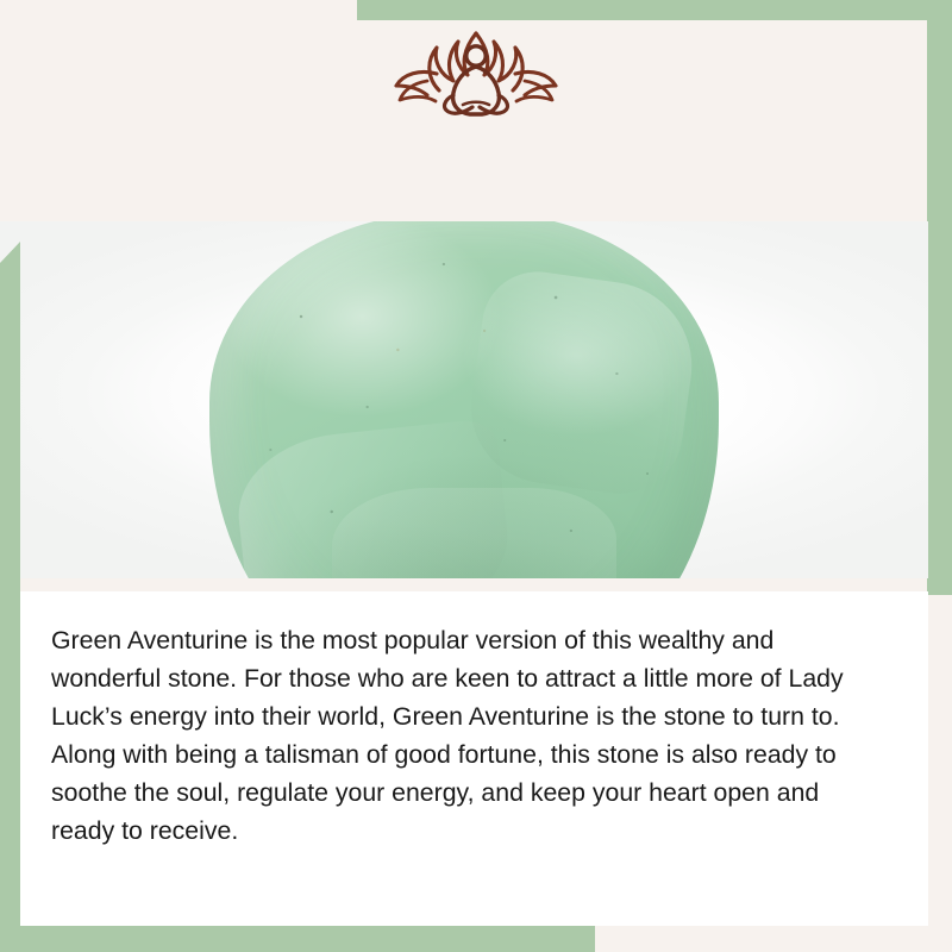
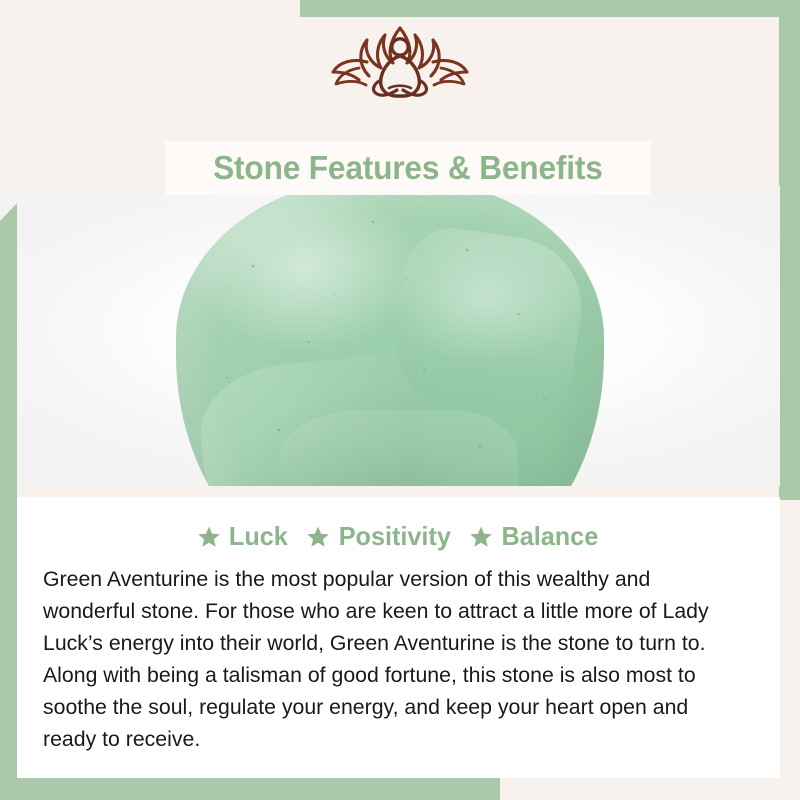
+ Stone Features & Benefits
+ Luck
+ Positivity
+ Balance
- Green Aventurine is the most popular version of this wealthy and wonderful stone. For those who are keen to attract a little more of Lady Luck’s energy into their world, Green Aventurine is the stone to turn to. Along with being a talisman of good fortune, this stone is also ready to soothe the soul, regulate your energy, and keep your heart open and ready to receive.
+ Green Aventurine is the most popular version of this wealthy and wonderful stone. For those who are keen to attract a little more of Lady Luck’s energy into their world, Green Aventurine is the stone to turn to. Along with being a talisman of good fortune, this stone is also most to soothe the soul, regulate your energy, and keep your heart open and ready to receive.
